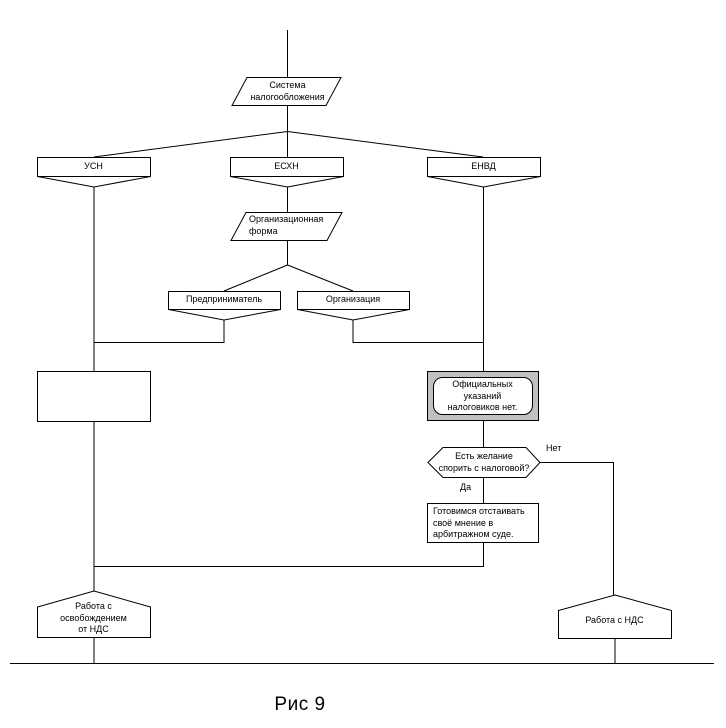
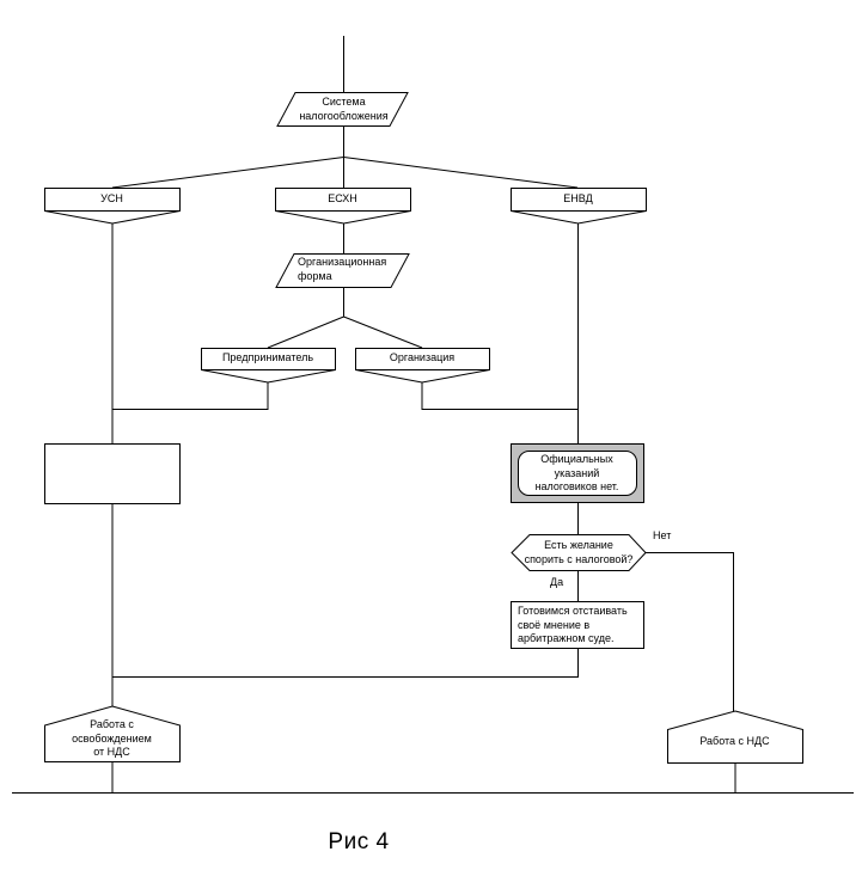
  Система
  налогообложения
  УСН
  ЕСХН
  ЕНВД
  Организационная
  форма
  Предприниматель
  Организация
  Официальных
  указаний
  налоговиков нет.
  Есть желание
  спорить с налоговой?
  Нет
  Да
  Готовимся отстаивать
  своё мнение в
  арбитражном суде.
  Работа с
  освобождением
  от НДС
  Работа с НДС
- Рис 9
+ Рис 4
